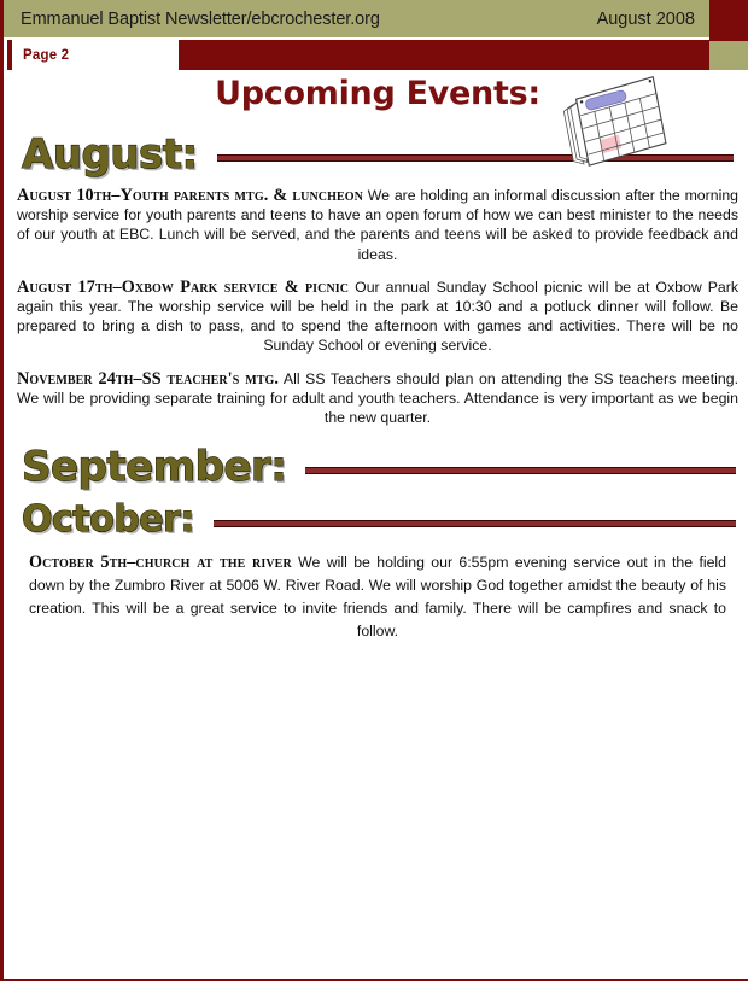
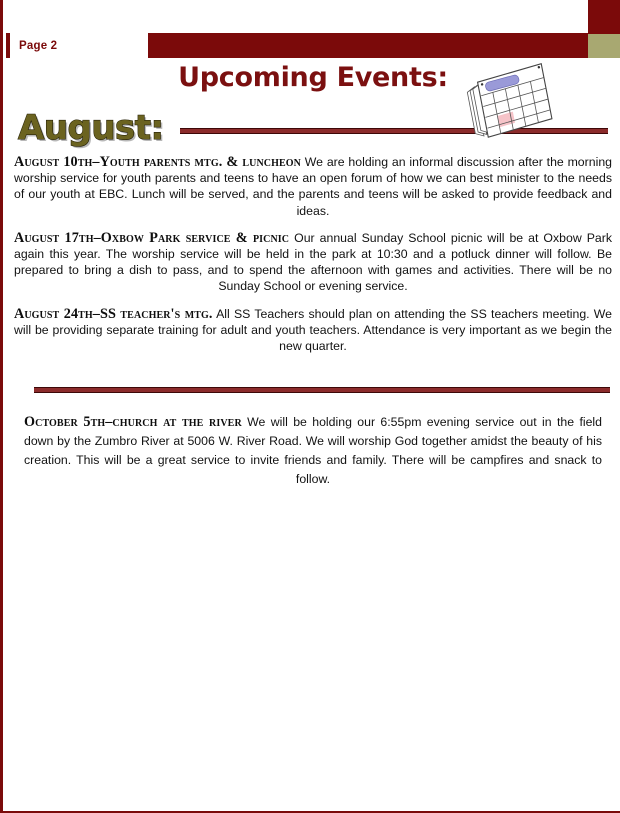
- Emmanuel Baptist Newsletter/ebcrochester.org
- August 2008
  Page 2
  Upcoming Events:
  August:
  August 10th–Youth parents mtg. & luncheon We are holding an informal discussion after the morning worship service for youth parents and teens to have an open forum of how we can best minister to the needs of our youth at EBC. Lunch will be served, and the parents and teens will be asked to provide feedback and ideas.
  August 17th–Oxbow Park service & picnic Our annual Sunday School picnic will be at Oxbow Park again this year. The worship service will be held in the park at 10:30 and a potluck dinner will follow. Be prepared to bring a dish to pass, and to spend the afternoon with games and activities. There will be no Sunday School or evening service.
- November 24th–SS teacher's mtg. All SS Teachers should plan on attending the SS teachers meeting. We will be providing separate training for adult and youth teachers. Attendance is very important as we begin the new quarter.
+ August 24th–SS teacher's mtg. All SS Teachers should plan on attending the SS teachers meeting. We will be providing separate training for adult and youth teachers. Attendance is very important as we begin the new quarter.
- September:
- October:
  October 5th–church at the river We will be holding our 6:55pm evening service out in the field down by the Zumbro River at 5006 W. River Road. We will worship God together amidst the beauty of his creation. This will be a great service to invite friends and family. There will be campfires and snack to follow.
